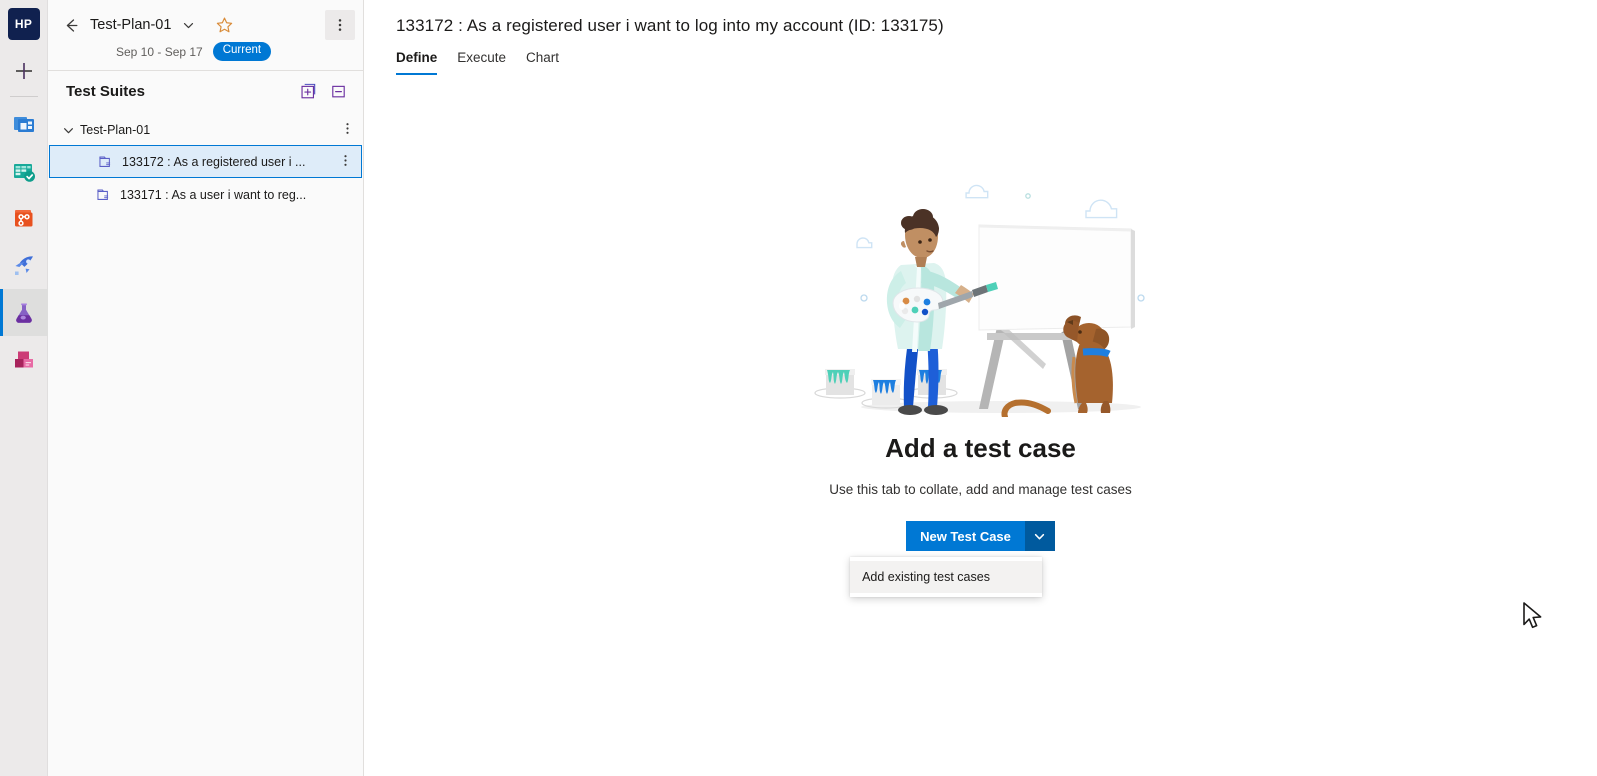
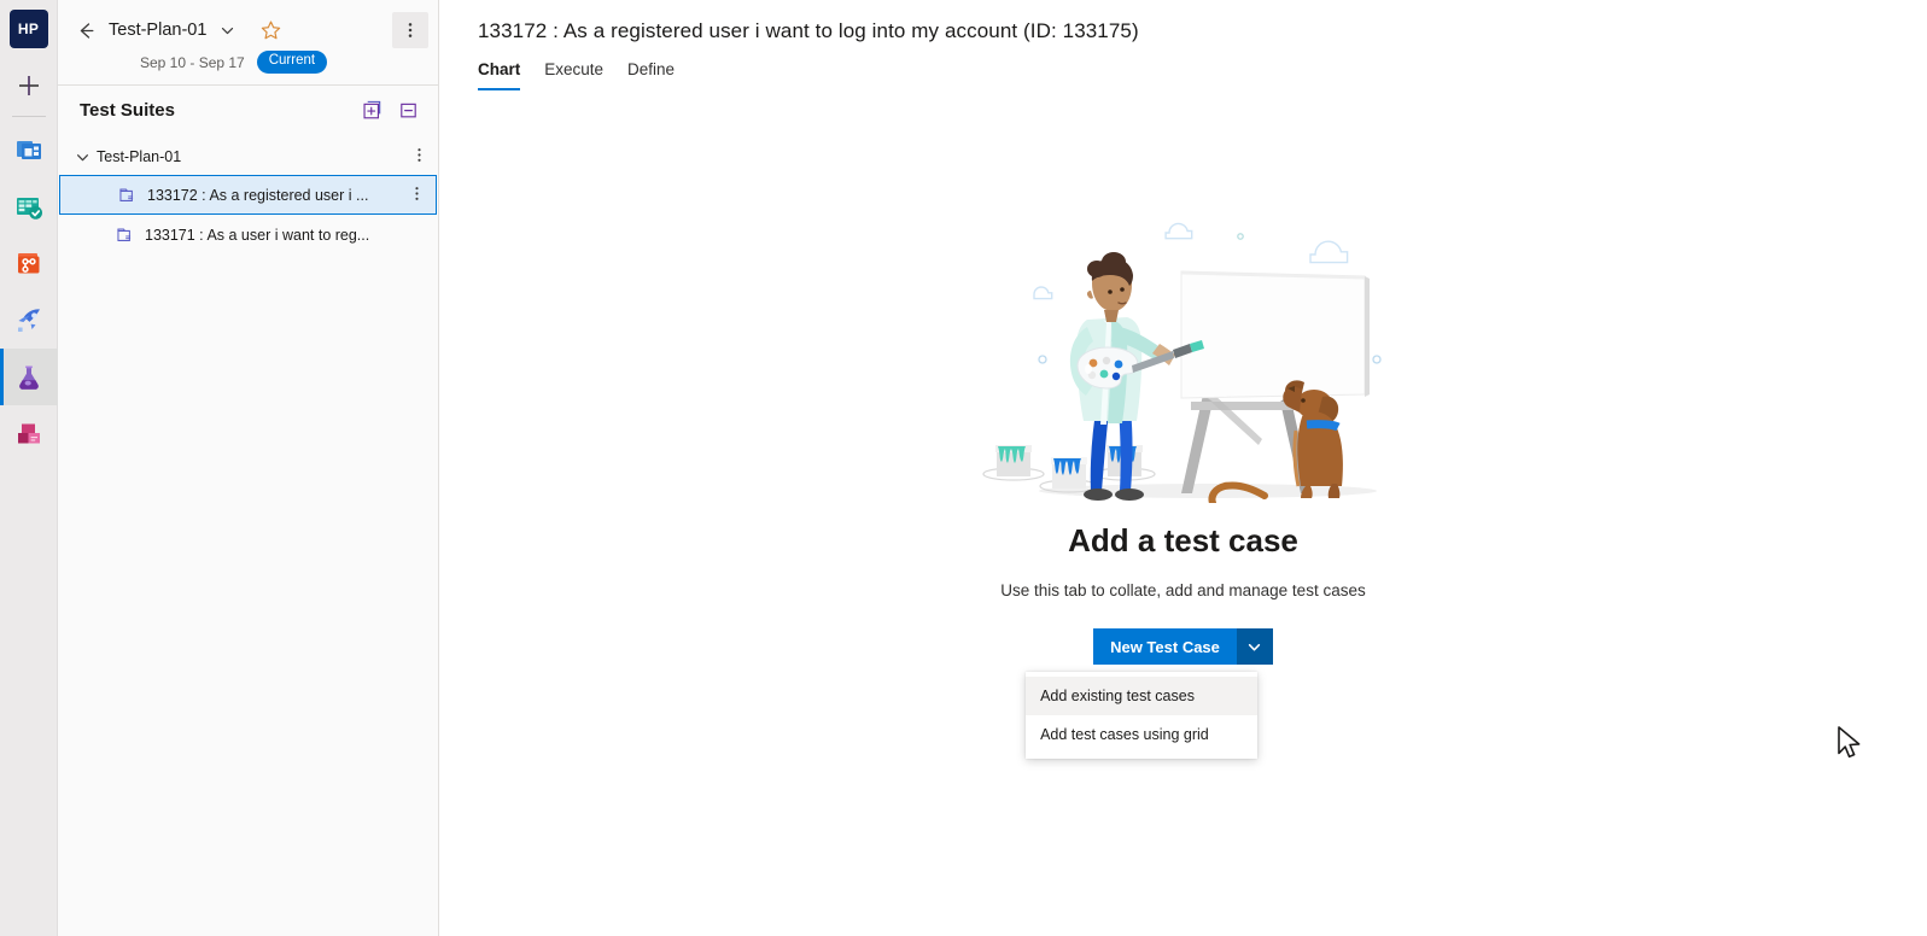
  HP
  Test-Plan-01
  Sep 10 - Sep 17
  Current
  Test Suites
  Test-Plan-01
  133172 : As a registered user i ...
  133171 : As a user i want to reg...
  133172 : As a registered user i want to log into my account (ID: 133175)
- Define
+ Chart
  Execute
- Chart
+ Define
  Add a test case
  Use this tab to collate, add and manage test cases
  New Test Case
  Add existing test cases
+ Add test cases using grid
